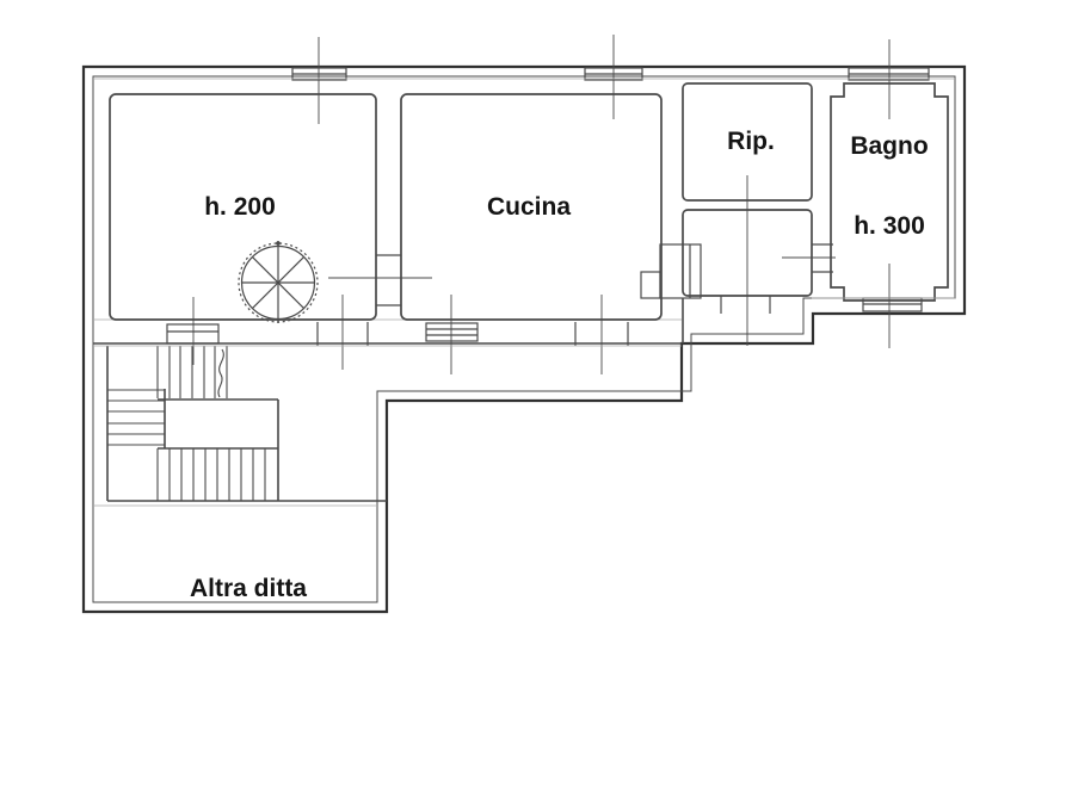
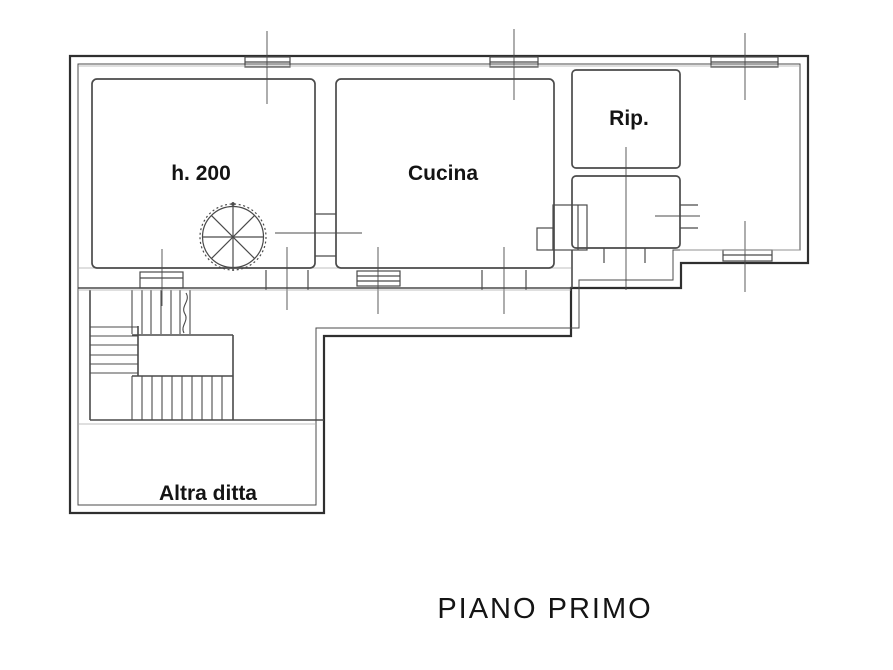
  h. 200
  Cucina
  Rip.
- Bagno
- h. 300
  Altra ditta
+ PIANO PRIMO
